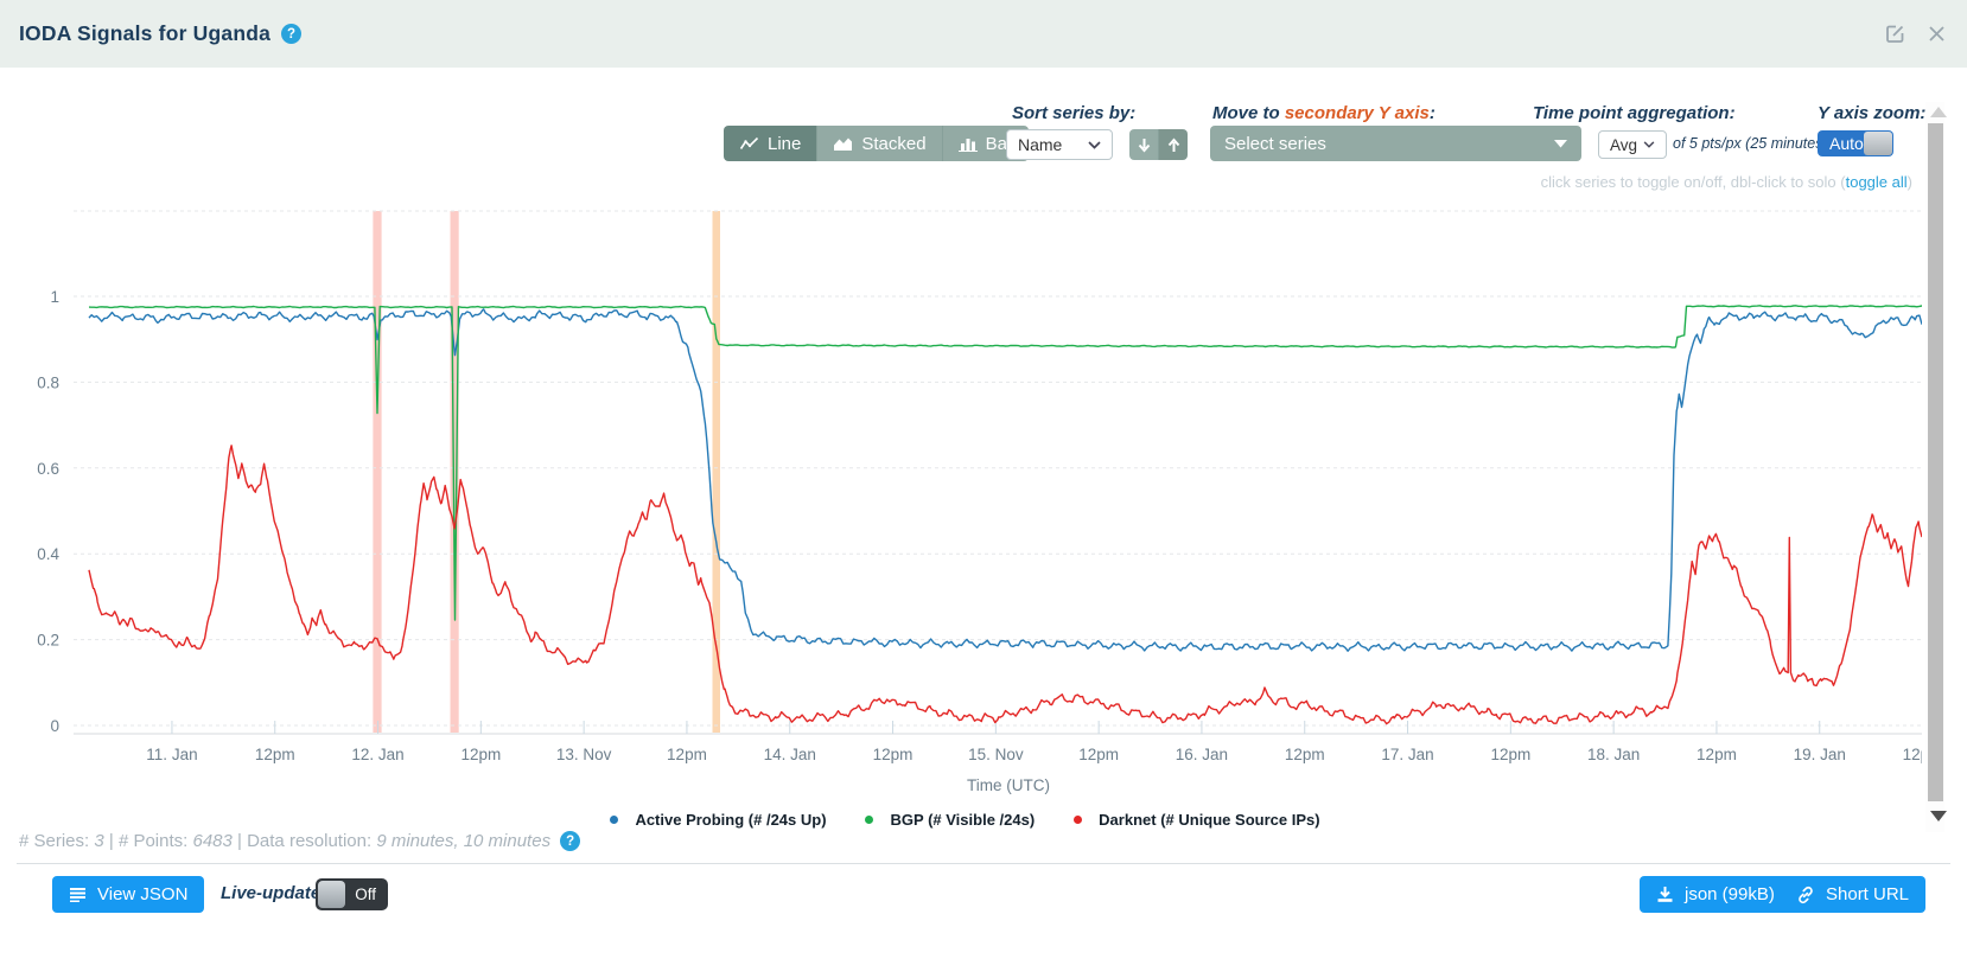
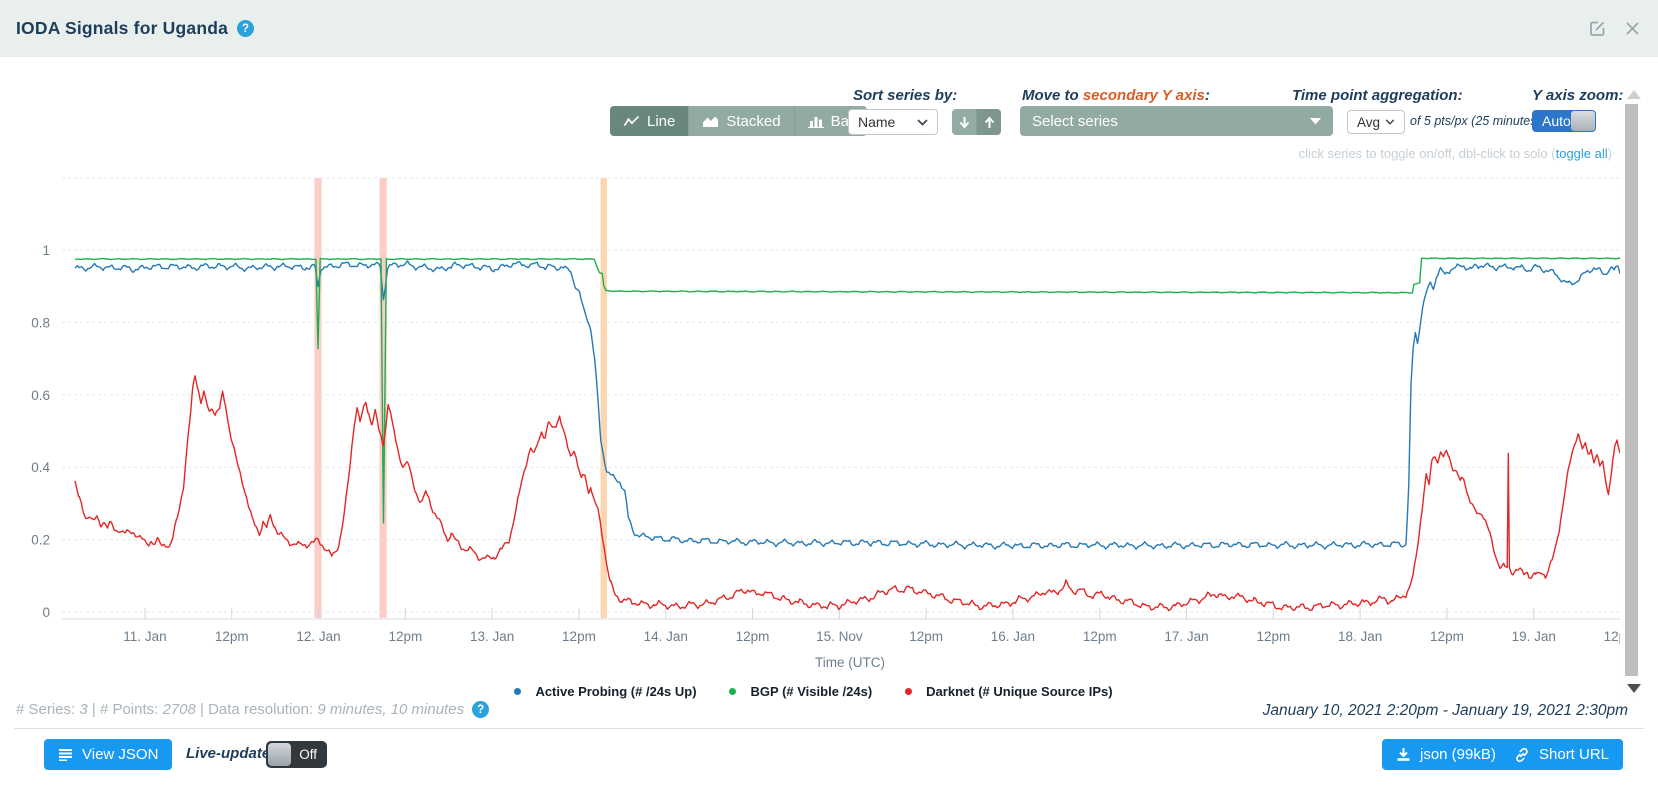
  0
  0.2
  0.4
  0.6
  0.8
  1
  11. Jan
  12pm
  12. Jan
  12pm
- 13. Nov
+ 13. Jan
  12pm
  14. Jan
  12pm
  15. Nov
  12pm
  16. Jan
  12pm
  17. Jan
  12pm
  18. Jan
  12pm
  19. Jan
  Time (UTC)
  IODA Signals for Uganda
  ?
  Line
  Stacked
  Sort series by:
  Name
  Move to secondary Y axis:
  Select series
  Time point aggregation:
  Avg
  of 5 pts/px (25 minute
  Y axis zoom:
  Auto
  click series to toggle on/off, dbl-click to solo (toggle all)
  Active Probing (# /24s Up)
  BGP (# Visible /24s)
  Darknet (# Unique Source IPs)
  # Series:
  3
  | # Points:
- 6483
+ 2708
  | Data resolution:
  9 minutes, 10 minutes
  ?
+ January 10, 2021 2:20pm - January 19, 2021 2:30pm
  View JSON
  Live-updat
  Off
  json (99kB)
  Short URL
